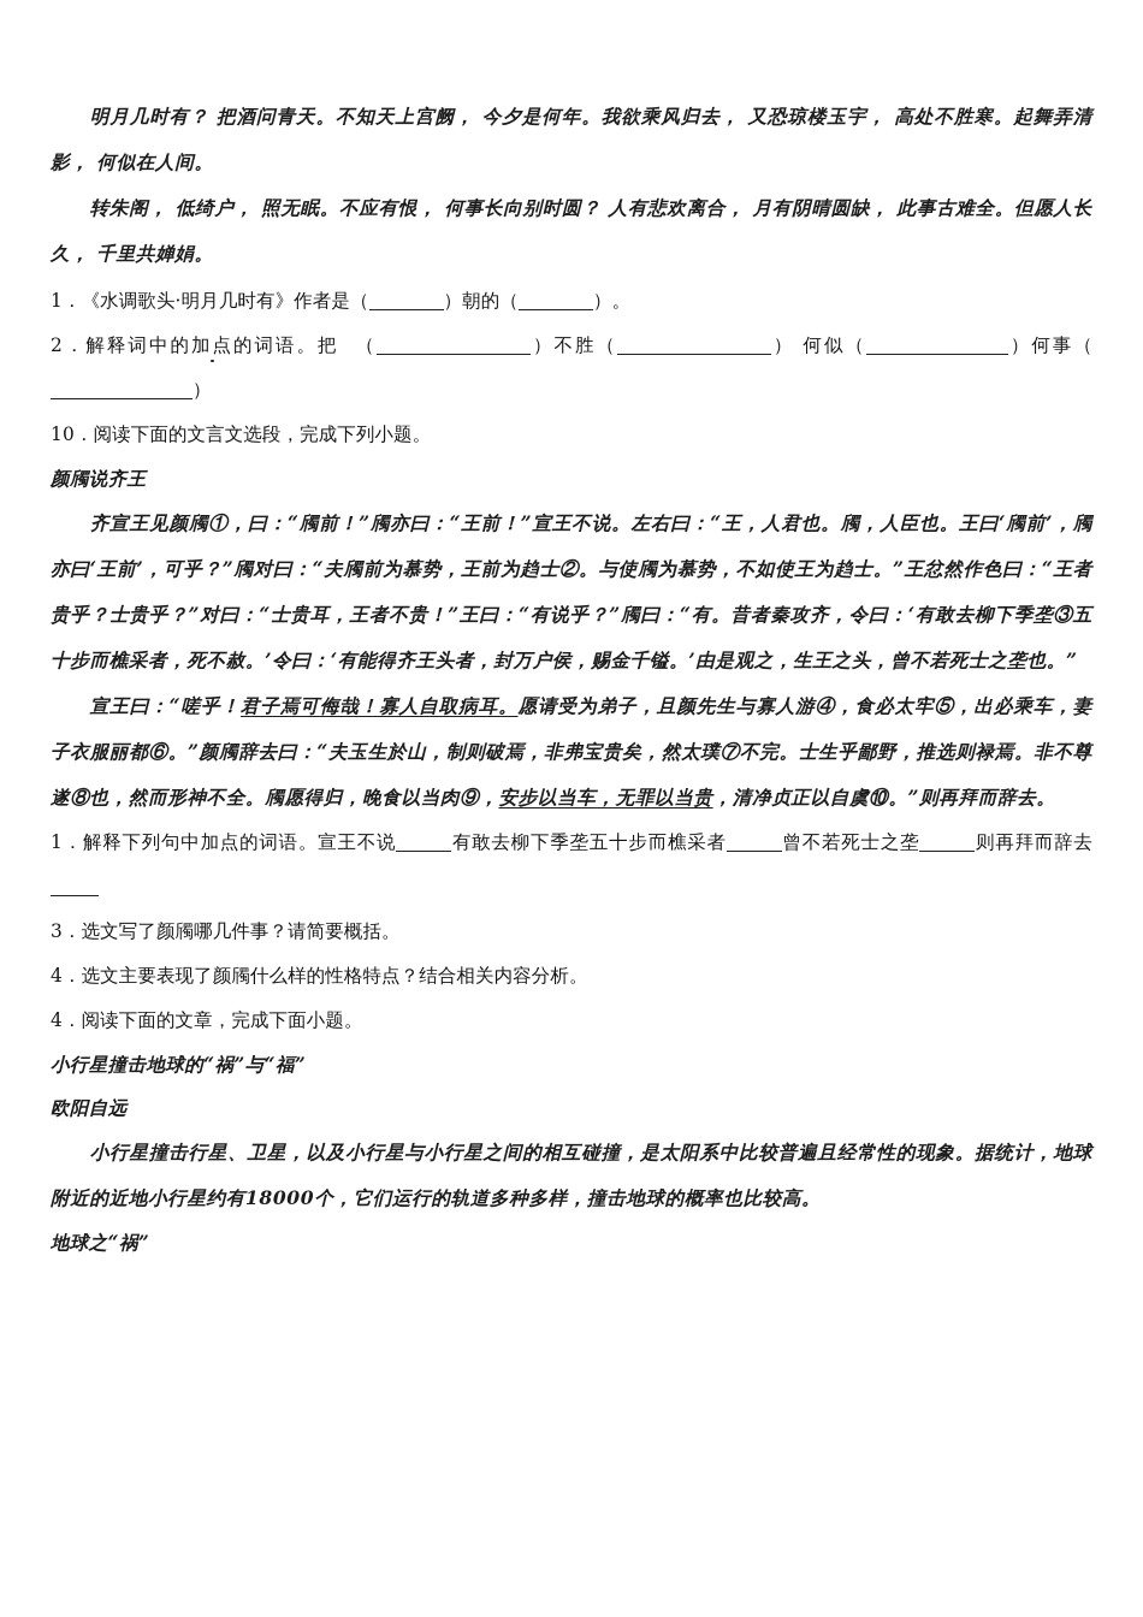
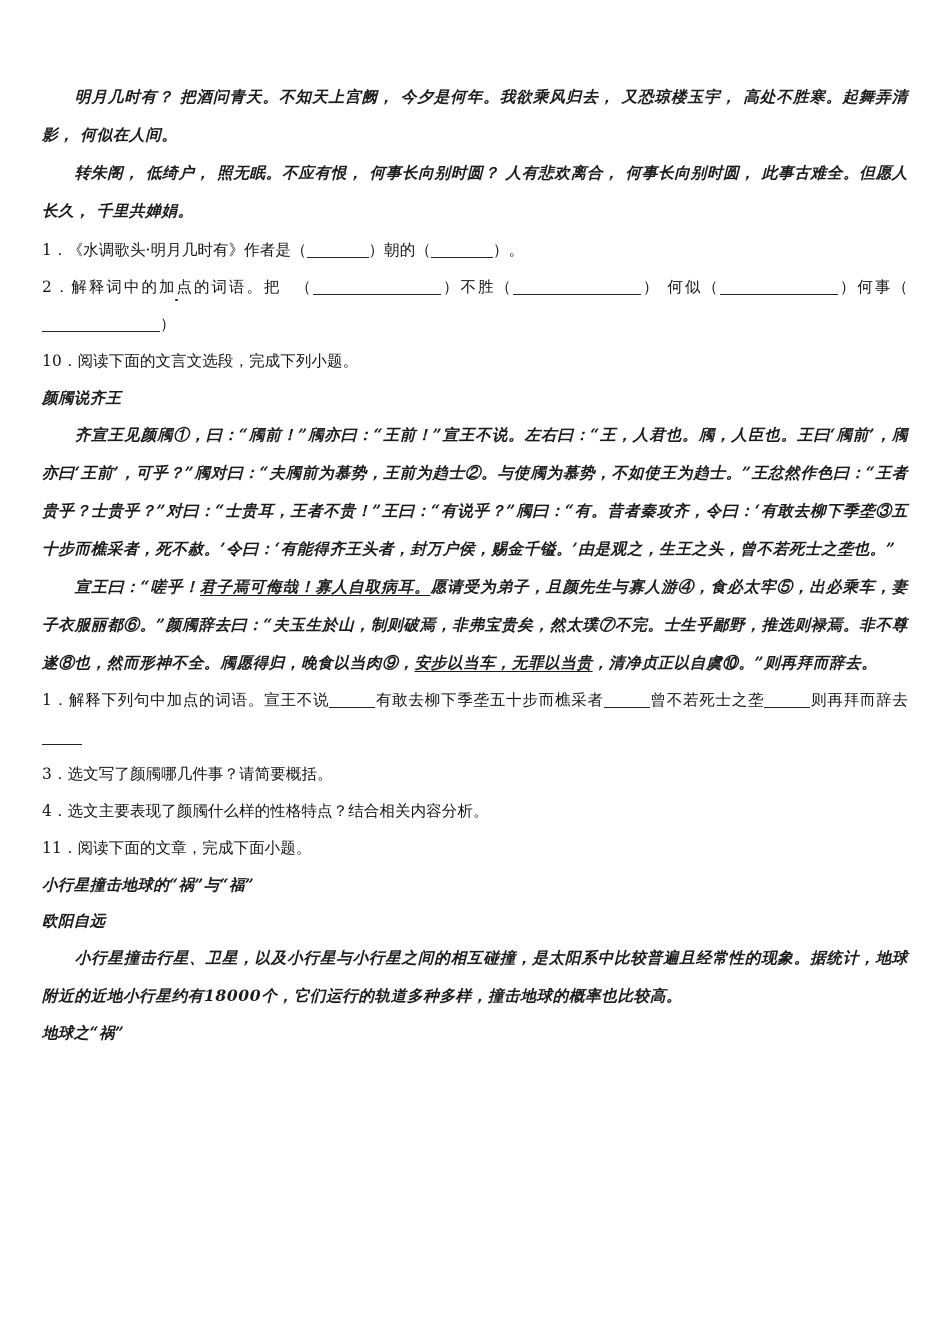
  明月几时有？ 把酒问青天。不知天上宫阙， 今夕是何年。我欲乘风归去， 又恐琼楼玉宇， 高处不胜寒。起舞弄清影， 何似在人间。
- 转朱阁， 低绮户， 照无眠。不应有恨， 何事长向别时圆？ 人有悲欢离合， 月有阴晴圆缺， 此事古难全。但愿人长久， 千里共婵娟。
+ 转朱阁， 低绮户， 照无眠。不应有恨， 何事长向别时圆？ 人有悲欢离合， 何事长向别时圆， 此事古难全。但愿人长久， 千里共婵娟。
  1．《水调歌头·明月几时有》作者是（ ）朝的（ ）。
  2．解释词中的加点的词语。把 （ ）不胜（ ） 何似（ ）何事（）
  10．阅读下面的文言文选段，完成下列小题。
  颜斶说齐王
  齐宣王见颜斶①，曰：“斶前！”斶亦曰：“王前！”宣王不说。左右曰：“王，人君也。斶，人臣也。王曰‘斶前’，斶亦曰‘王前’，可乎？”斶对曰：“夫斶前为慕势，王前为趋士②。与使斶为慕势，不如使王为趋士。”王忿然作色曰：“王者贵乎？士贵乎？”对曰：“士贵耳，王者不贵！”王曰：“有说乎？”斶曰：“有。昔者秦攻齐，令曰：‘有敢去柳下季垄③五十步而樵采者，死不赦。’令曰：‘有能得齐王头者，封万户侯，赐金千镒。’由是观之，生王之头，曾不若死士之垄也。”
  宣王曰：“嗟乎！君子焉可侮哉！寡人自取病耳。愿请受为弟子，且颜先生与寡人游④，食必太牢⑤，出必乘车，妻子衣服丽都⑥。”颜斶辞去曰：“夫玉生於山，制则破焉，非弗宝贵矣，然太璞⑦不完。士生乎鄙野，推选则禄焉。非不尊遂⑧也，然而形神不全。斶愿得归，晚食以当肉⑨，安步以当车，无罪以当贵，清净贞正以自虞⑩。”则再拜而辞去。
  1．解释下列句中加点的词语。宣王不说 有敢去柳下季垄五十步而樵采者 曾不若死士之垄 则再拜而辞去
  3．选文写了颜斶哪几件事？请简要概括。
  4．选文主要表现了颜斶什么样的性格特点？结合相关内容分析。
- 4．阅读下面的文章，完成下面小题。
+ 11．阅读下面的文章，完成下面小题。
  小行星撞击地球的“祸”与“福”
  欧阳自远
  小行星撞击行星、卫星，以及小行星与小行星之间的相互碰撞，是太阳系中比较普遍且经常性的现象。据统计，地球附近的近地小行星约有18000个，它们运行的轨道多种多样，撞击地球的概率也比较高。
  地球之“祸”
